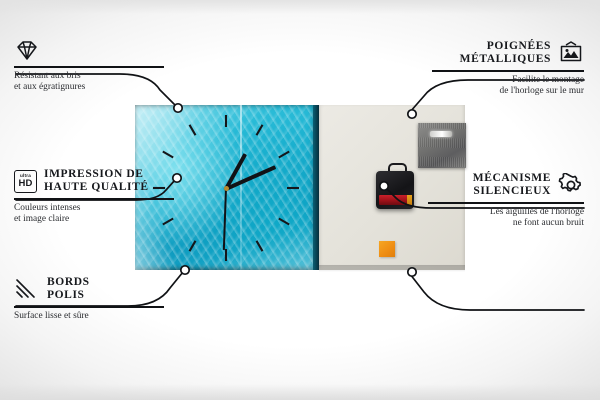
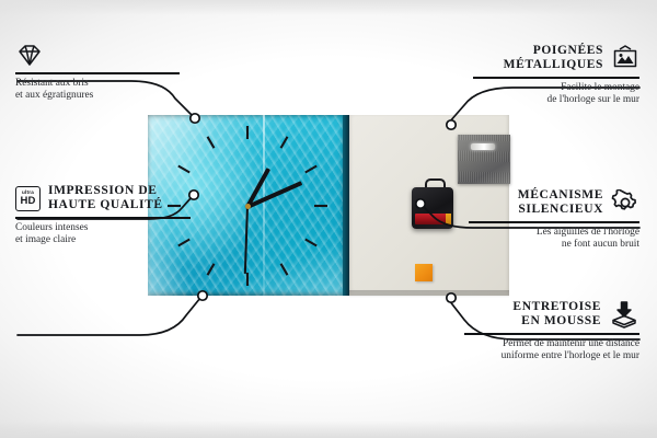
  Résistant aux bris
  et aux égratignures
  HD
  IMPRESSION DE
  HAUTE QUALITÉ
  Couleurs intenses
  et image claire
- BORDS
- POLIS
- Surface lisse et sûre
  POIGNÉES
  MÉTALLIQUES
  Facilite le montage
  de l'horloge sur le mur
  MÉCANISME
  SILENCIEUX
  Les aiguilles de l'horloge
  ne font aucun bruit
+ ENTRETOISE
+ EN MOUSSE
+ Permet de maintenir une distance
+ uniforme entre l'horloge et le mur
